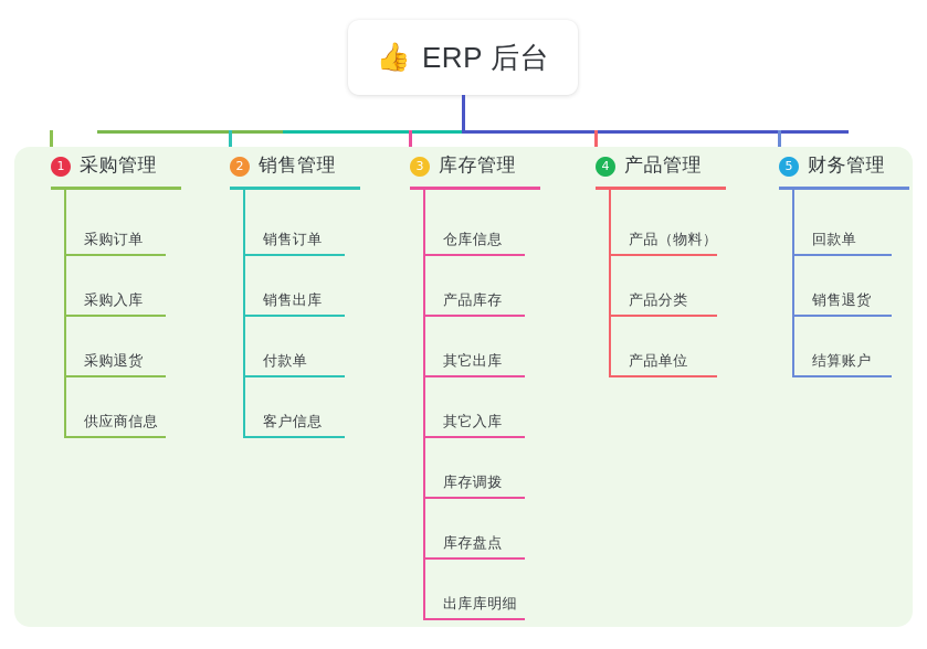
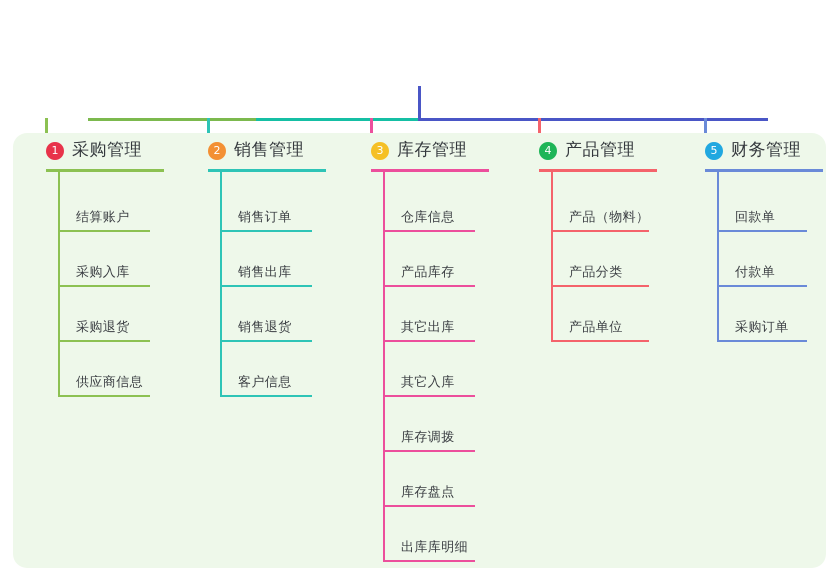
- 👍
- ERP 后台
  1
  采购管理
- 采购订单
+ 结算账户
  采购入库
  采购退货
  供应商信息
  2
  销售管理
  销售订单
  销售出库
- 付款单
+ 销售退货
  客户信息
  3
  库存管理
  仓库信息
  产品库存
  其它出库
  其它入库
  库存调拨
  库存盘点
  出库库明细
  4
  产品管理
  产品（物料）
  产品分类
  产品单位
  5
  财务管理
  回款单
- 销售退货
+ 付款单
- 结算账户
+ 采购订单
